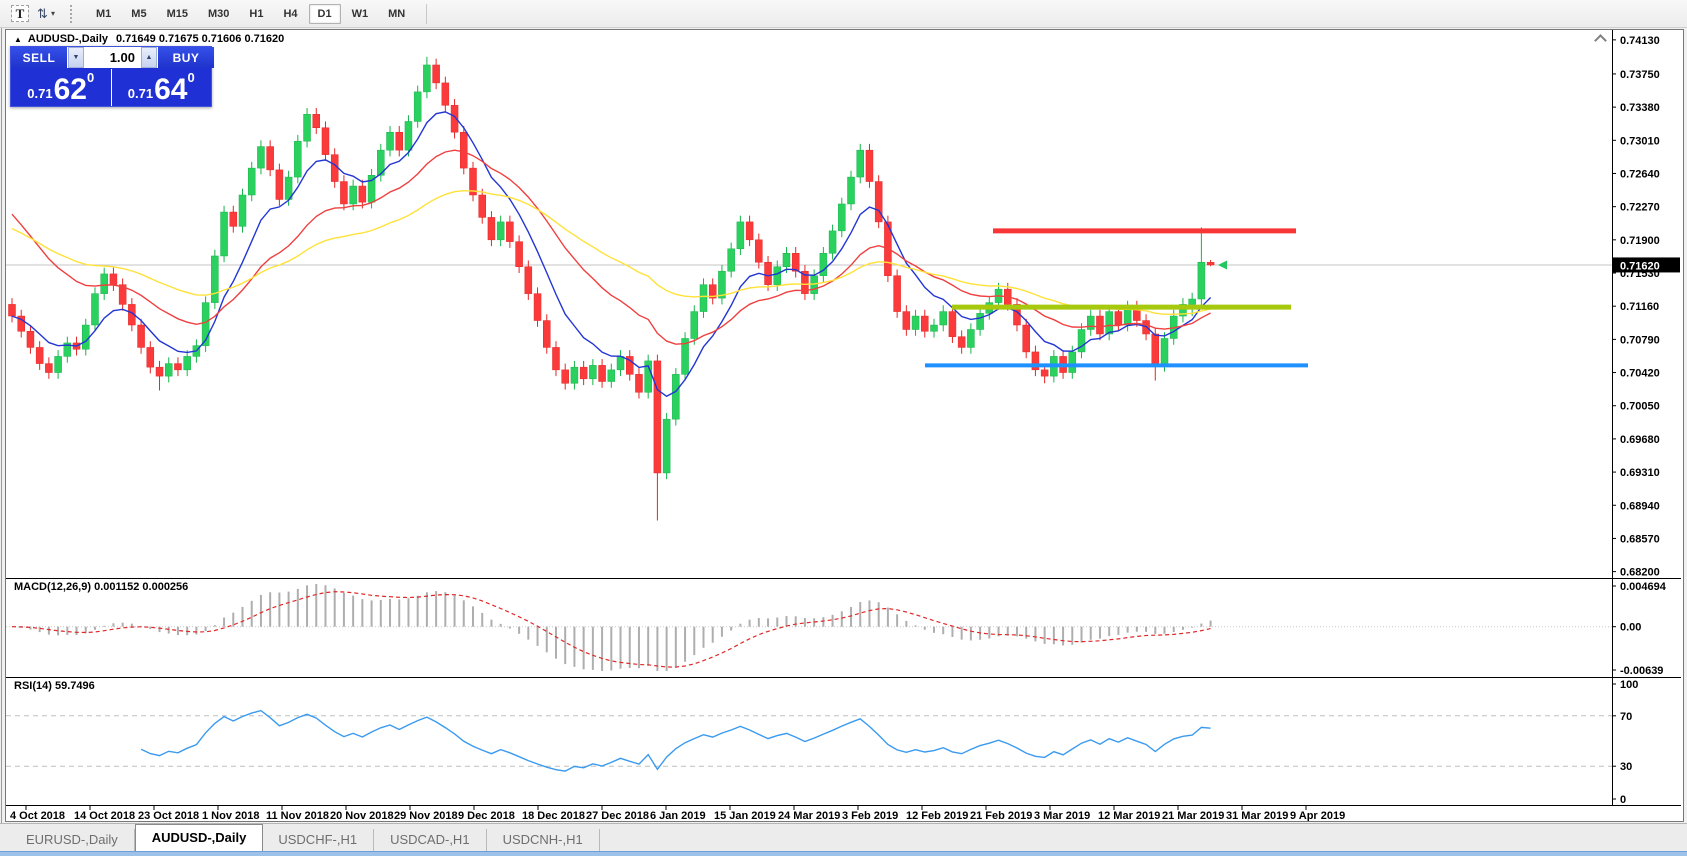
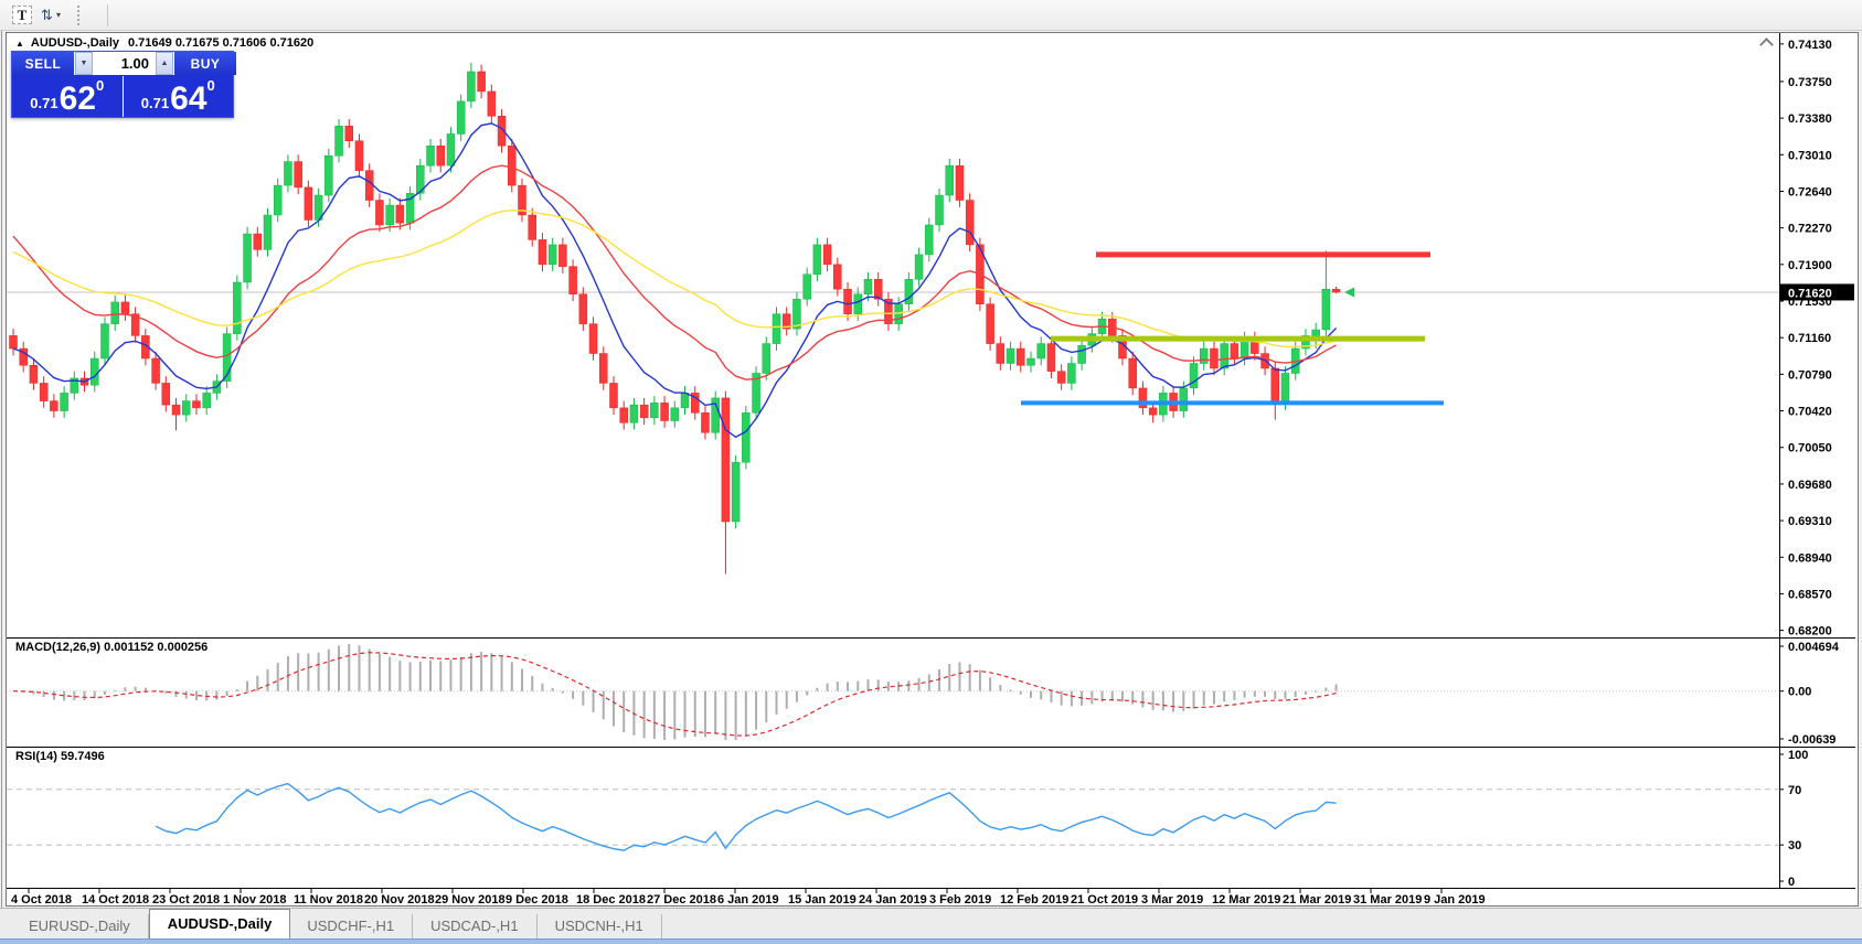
  T
  ⇅
  ▾
- M1
- M5
- M15
- M30
- H1
- H4
- D1
- W1
- MN
  0.74130
  0.73750
  0.73380
  0.73010
  0.72640
  0.72270
  0.71900
  0.71530
  0.71160
  0.70790
  0.70420
  0.70050
  0.69680
  0.69310
  0.68940
  0.68570
  0.68200
  0.71620
  0.004694
  0.00
  -0.00639
  100
  70
  30
  0
  4 Oct 2018
  14 Oct 2018
  23 Oct 2018
  1 Nov 2018
  11 Nov 2018
  20 Nov 2018
  29 Nov 2018
  9 Dec 2018
  18 Dec 2018
  27 Dec 2018
  6 Jan 2019
  15 Jan 2019
- 24 Mar 2019
+ 24 Jan 2019
  3 Feb 2019
  12 Feb 2019
- 21 Feb 2019
+ 21 Oct 2019
  3 Mar 2019
  12 Mar 2019
  21 Mar 2019
  31 Mar 2019
- 9 Apr 2019
+ 9 Jan 2019
  ▲
  AUDUSD-,Daily
  0.71649 0.71675 0.71606 0.71620
  SELL
  1.00
  BUY
  0.71
  62
  0
  0.71
  64
  0
  MACD(12,26,9) 0.001152 0.000256
  RSI(14) 59.7496
  EURUSD-,Daily
  AUDUSD-,Daily
  USDCHF-,H1
  USDCAD-,H1
  USDCNH-,H1
